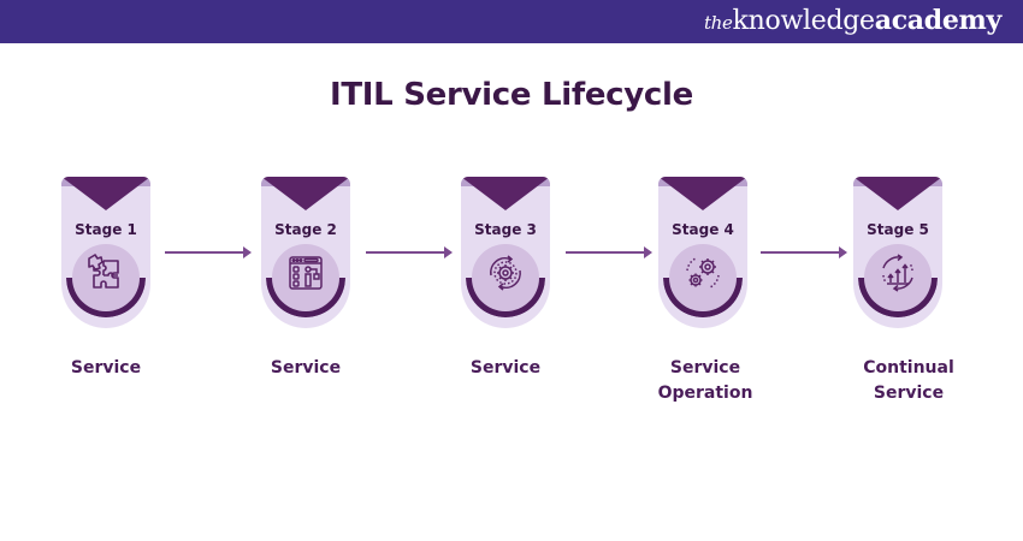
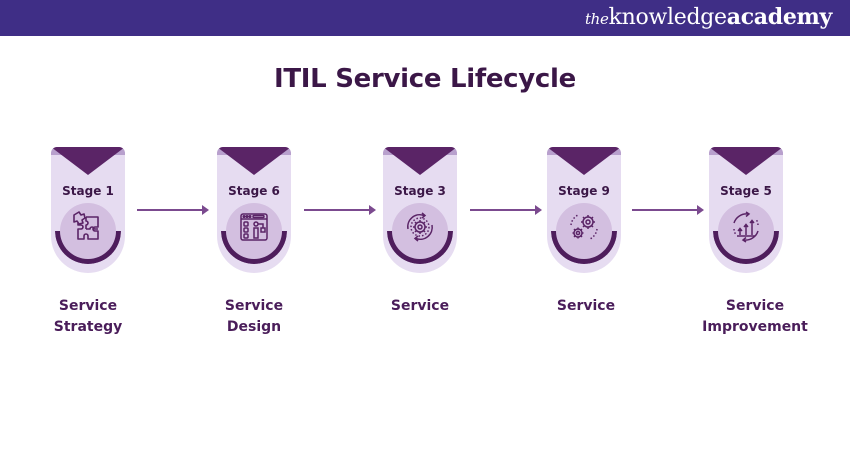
  theknowledgeacademy
  ITIL Service Lifecycle
  Stage 1
- Stage 2
+ Stage 6
  Stage 3
- Stage 4
+ Stage 9
  Stage 5
  Service
+ Strategy
  Service
+ Design
  Service
  Service
- Operation
- Continual
  Service
+ Improvement
